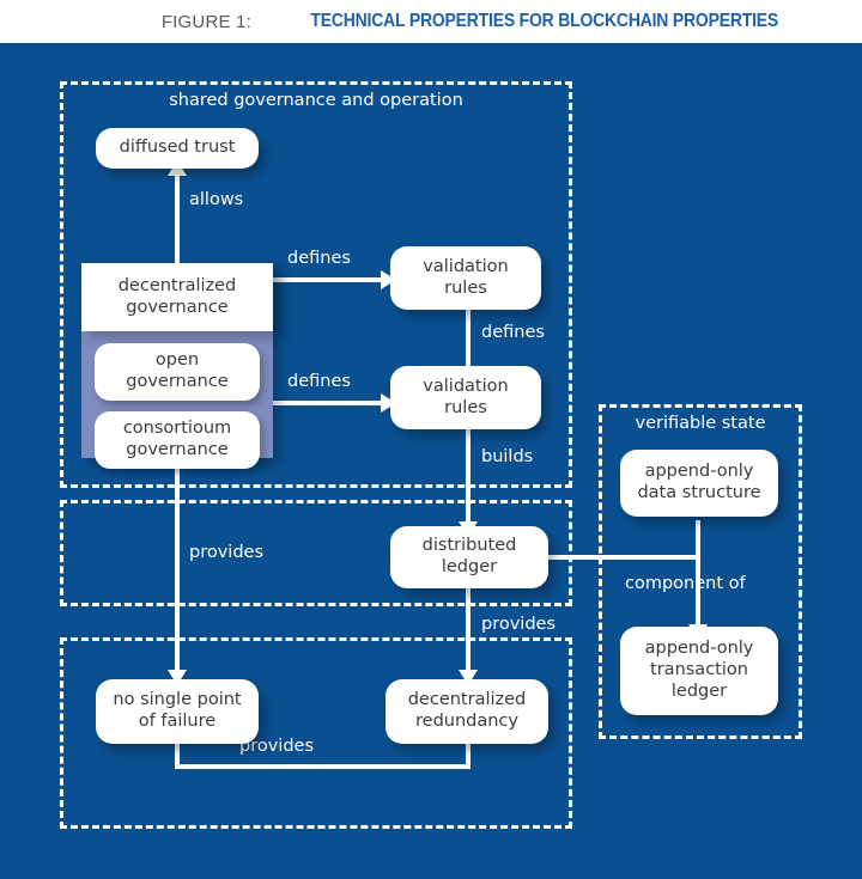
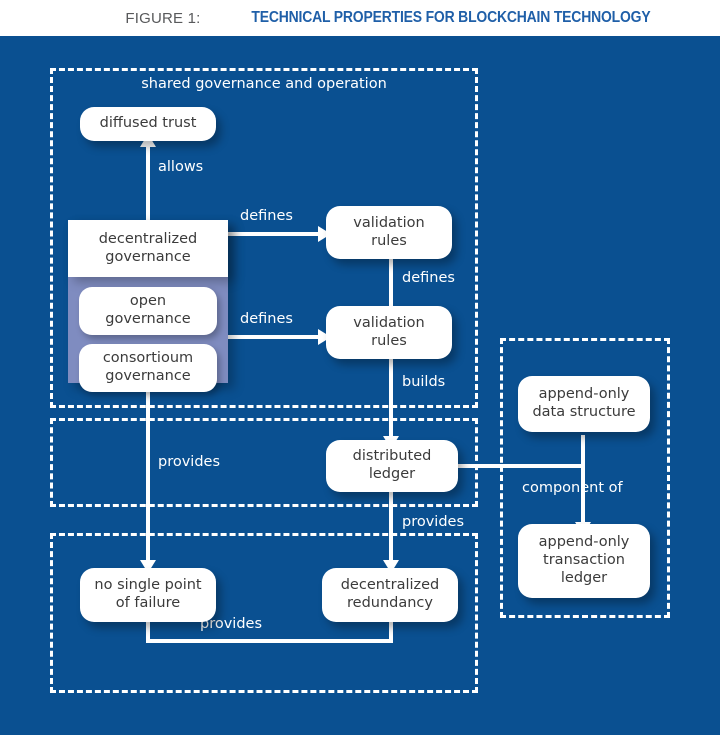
  FIGURE 1:
- TECHNICAL PROPERTIES FOR BLOCKCHAIN PROPERTIES
+ TECHNICAL PROPERTIES FOR BLOCKCHAIN TECHNOLOGY
  shared governance and operation
- verifiable state
  allows
  defines
  defines
  defines
  builds
  component of
  provides
  provides
  provides
  diffused trust
  decentralized
  governance
  open
  governance
  consortioum
  governance
  validation
  rules
  validation
  rules
  distributed
  ledger
  append-only
  data structure
  append-only
  transaction
  ledger
  no single point
  of failure
  decentralized
  redundancy
